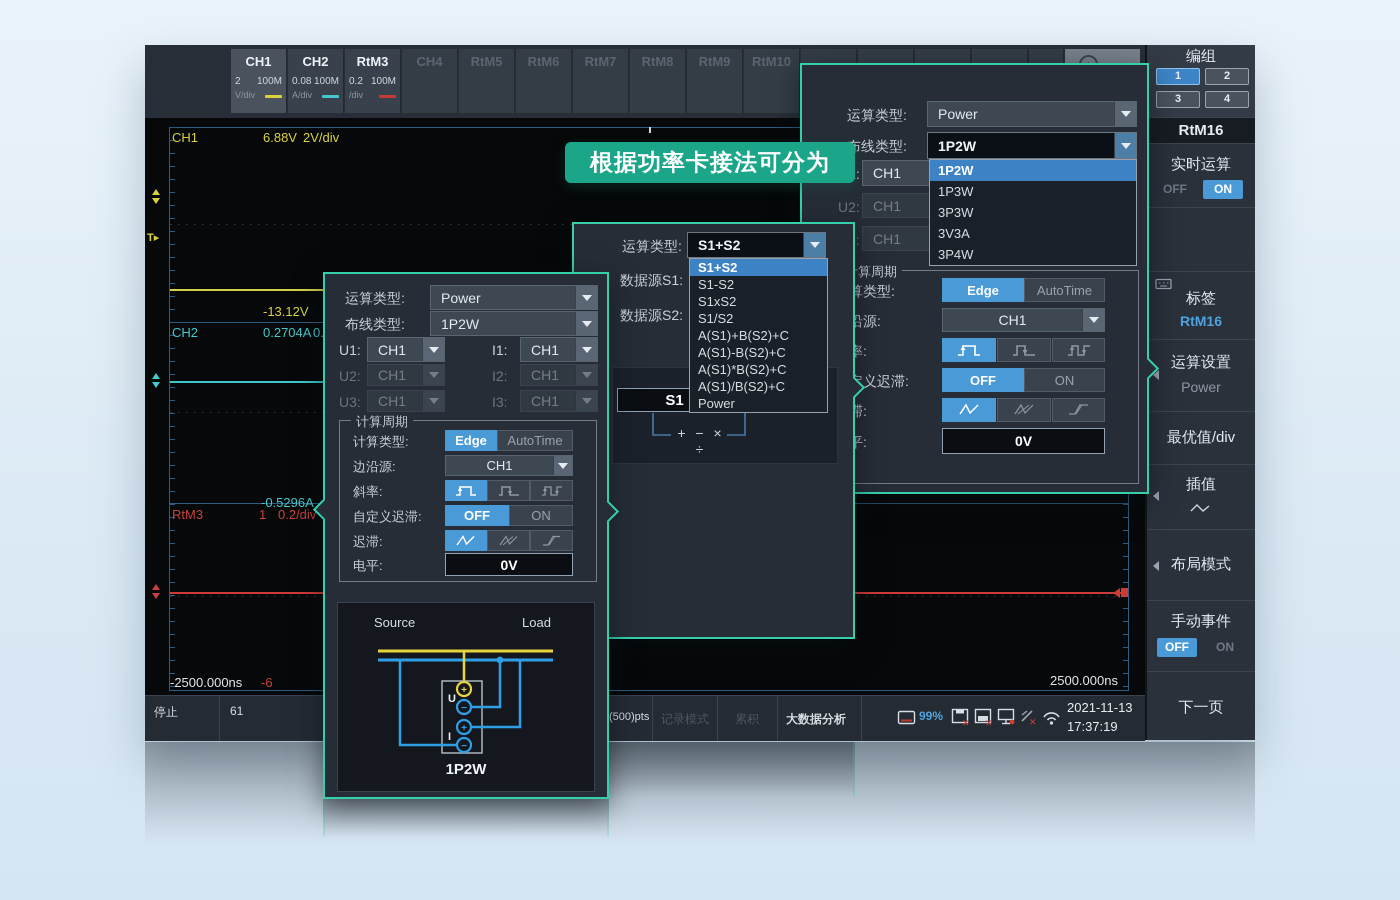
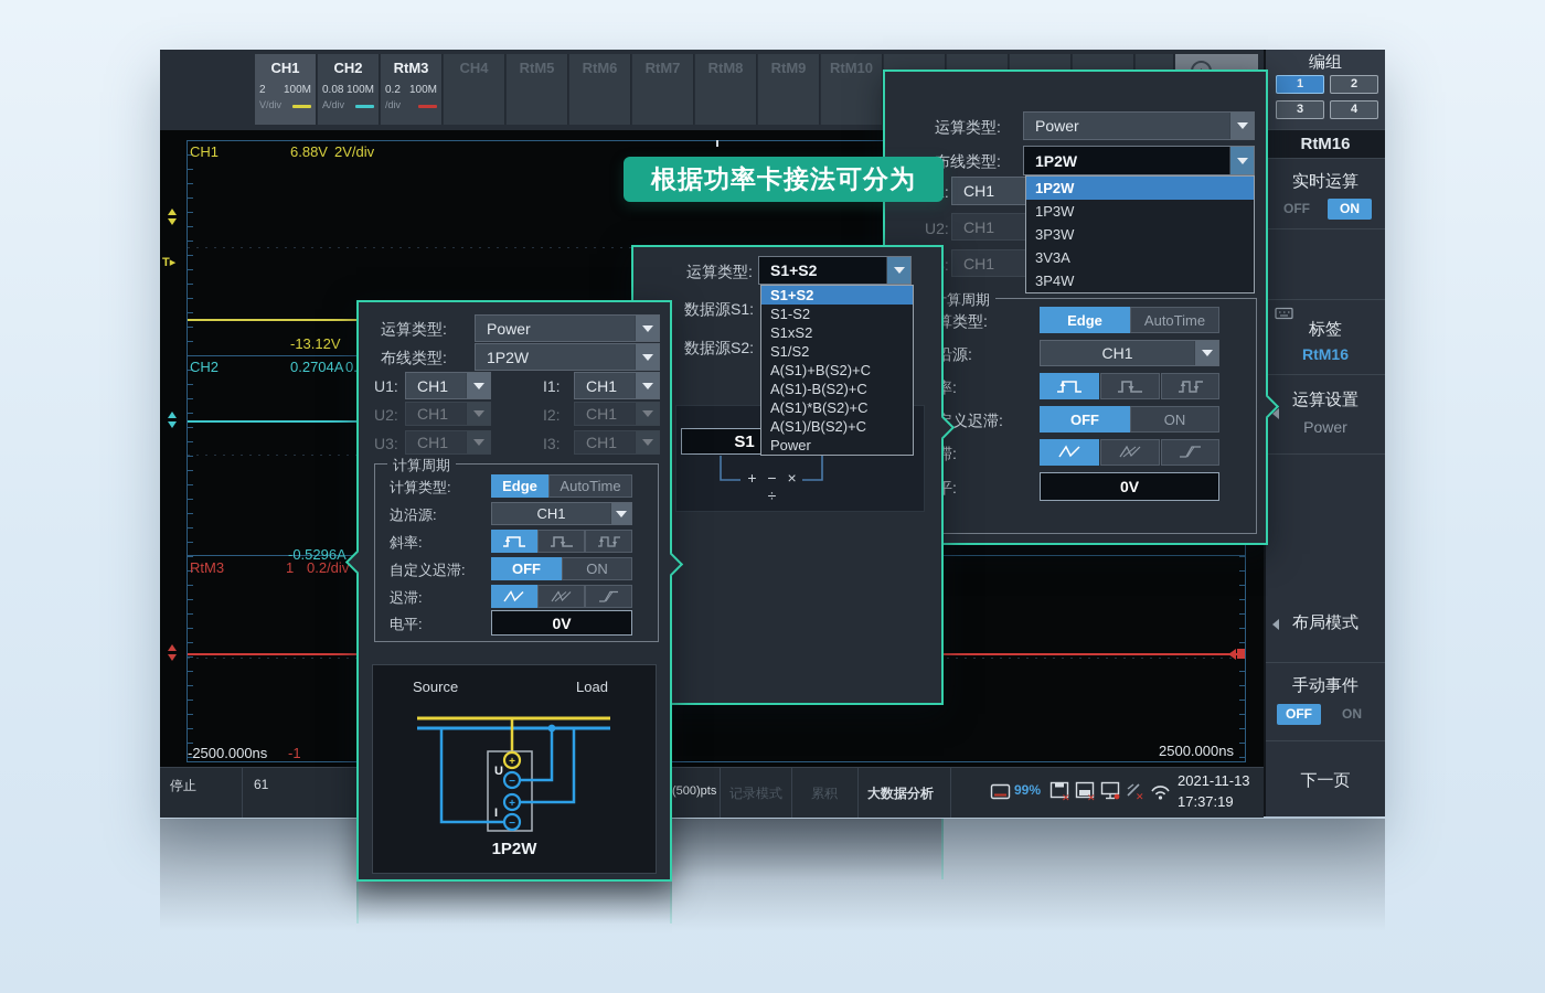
  CH1
  2
  100M
  V/div
  CH2
  0.08
  100M
  A/div
  RtM3
  0.2
  100M
  /div
  CH4
  RtM5
  RtM6
  RtM7
  RtM8
  RtM9
  RtM10
  CH1
  6.88V
  2V/div
  -13.12V
  CH2
  0.2704A
  -0.5296A
  RtM3
  1
  0.2/div
- -6
+ -1
  -2500.000ns
  2500.000ns
  T▸
  停止
  61
  (500)pts
  记录模式
  累积
  大数据分析
  99%
  ✕
  ✕
  ✕
  2021-11-13
  17:37:19
  编组
  1
  2
  3
  4
  RtM16
  实时运算
  OFF
  ON
  标签
  RtM16
  运算设置
  Power
- 最优值/div
- 插值
  布局模式
  手动事件
  OFF
  ON
  下一页
  运算类型:
  Power
  线类型:
  1P2W
  CH1
  U2:
  CH1
  CH1
  1P2W
  1P3W
  3P3W
  3V3A
  3P4W
  算周期
  算类型:
  Edge
  AutoTime
  沿源:
  CH1
  OFF
  ON
  0V
  运算类型:
  S1+S2
  数据源S1:
  数据源S2:
  + − × ÷
  S1
  S1+S2
  S1-S2
  S1xS2
  S1/S2
  A(S1)+B(S2)+C
  A(S1)-B(S2)+C
  A(S1)*B(S2)+C
  A(S1)/B(S2)+C
  Power
  运算类型:
  Power
  布线类型:
  1P2W
  U1:
  CH1
  I1:
  CH1
  U2:
  CH1
  I2:
  CH1
  U3:
  CH1
  I3:
  CH1
  计算周期
  计算类型:
  Edge
  AutoTime
  边沿源:
  CH1
  斜率:
  自定义迟滞:
  OFF
  ON
  迟滞:
  电平:
  0V
  Source
  Load
  +
  −
  +
  −
  U
  I
  1P2W
  根据功率卡接法可分为
